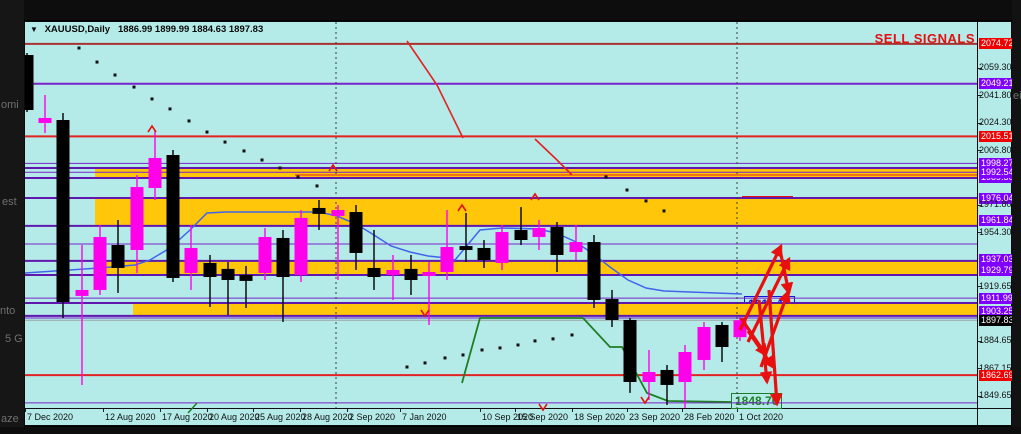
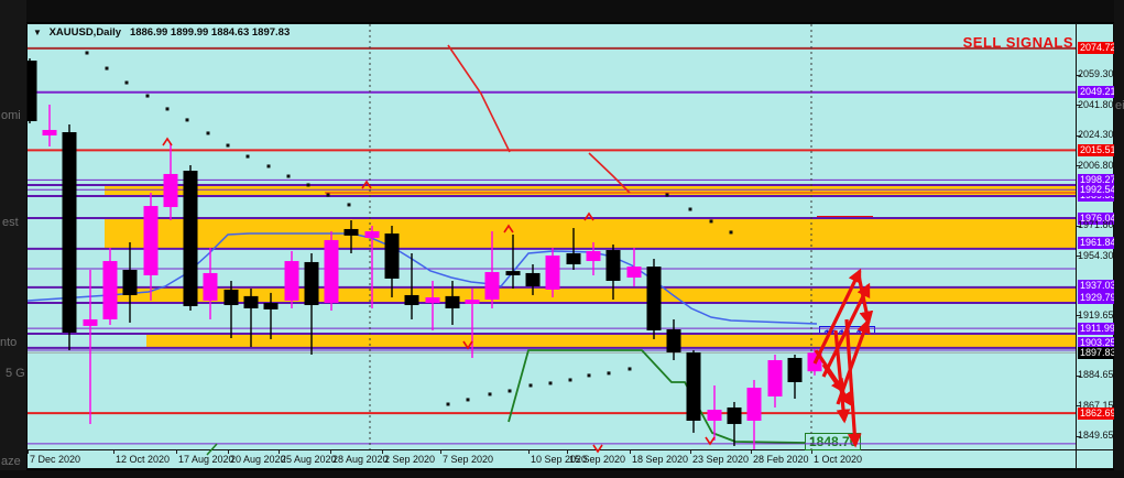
  ▼ XAUUSD,Daily 1886.99 1899.99 1884.63 1897.83
  SELL SIGNALS
  2074.7
  059.30
  2049.2
  041.80
  024.30
  2015.5
  006.80
  1998.2
  1992.5
  1976.0
  971.80
  1961.8
  954.30
  1937.0
  1929.7
  919.65
  1911.99
  1903.2
  1897.8
  884.65
  867.15
  1862.6
  849.65
  7 Dec 2020
- 12 Aug 2020
+ 12 Oct 2020
  17 Aug 2020
  20 Aug 2020
  25 Aug 2020
  28 Aug 2020
  2 Sep 2020
- 7 Jan 2020
+ 7 Sep 2020
  10 Sep 2020
  15 Sep 2020
  18 Sep 2020
  23 Sep 2020
  28 Feb 2020
  1 Oct 2020
  1848.70
  omi
  est
  nto
  5 G
  aze
  ei
